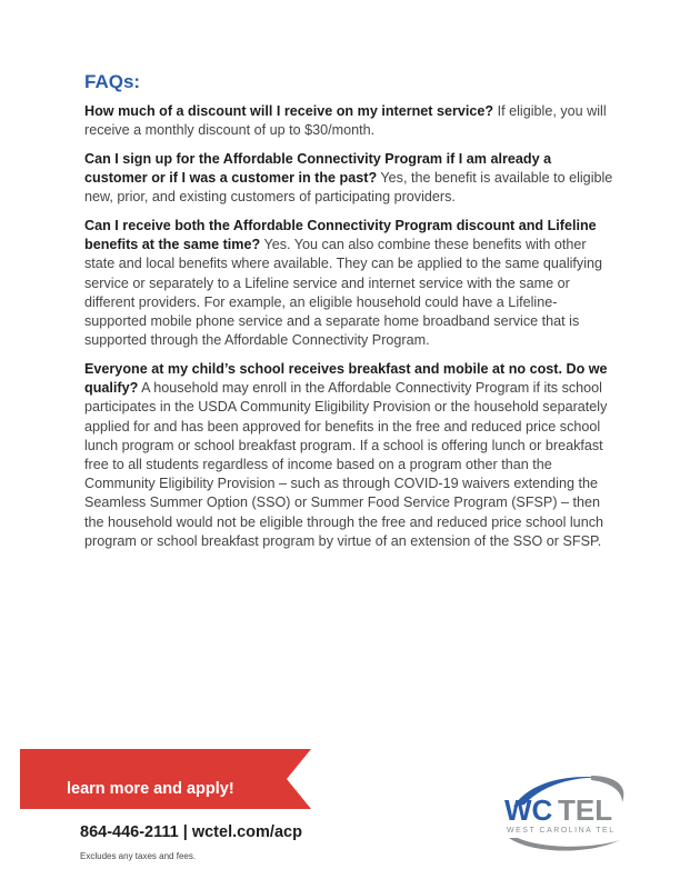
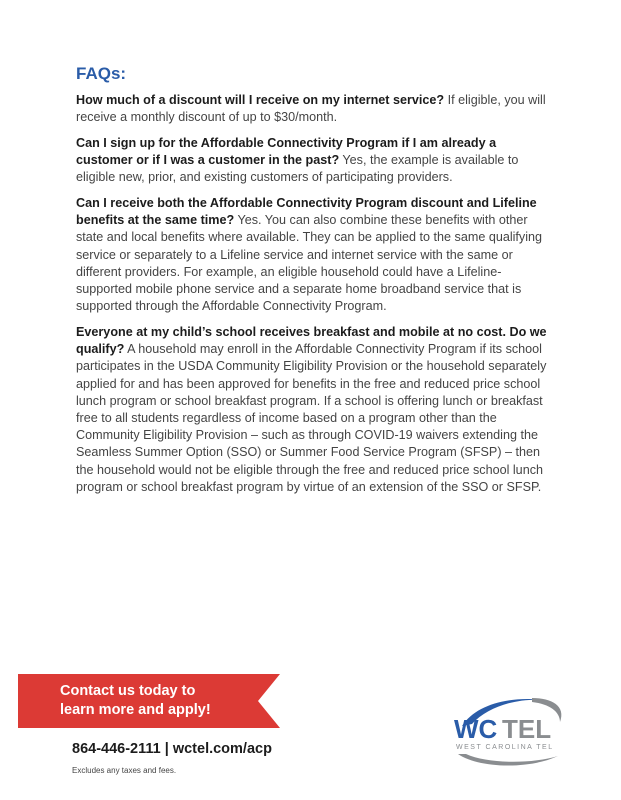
  FAQs:
  How much of a discount will I receive on my internet service? If eligible, you will receive a monthly discount of up to $30/month.
- Can I sign up for the Affordable Connectivity Program if I am already a customer or if I was a customer in the past? Yes, the benefit is available to eligible new, prior, and existing customers of participating providers.
+ Can I sign up for the Affordable Connectivity Program if I am already a customer or if I was a customer in the past? Yes, the example is available to eligible new, prior, and existing customers of participating providers.
  Can I receive both the Affordable Connectivity Program discount and Lifeline benefits at the same time? Yes. You can also combine these benefits with other state and local benefits where available. They can be applied to the same qualifying service or separately to a Lifeline service and internet service with the same or different providers. For example, an eligible household could have a Lifeline-supported mobile phone service and a separate home broadband service that is supported through the Affordable Connectivity Program.
  Everyone at my child’s school receives breakfast and mobile at no cost. Do we qualify? A household may enroll in the Affordable Connectivity Program if its school participates in the USDA Community Eligibility Provision or the household separately applied for and has been approved for benefits in the free and reduced price school lunch program or school breakfast program. If a school is offering lunch or breakfast free to all students regardless of income based on a program other than the Community Eligibility Provision – such as through COVID-19 waivers extending the Seamless Summer Option (SSO) or Summer Food Service Program (SFSP) – then the household would not be eligible through the free and reduced price school lunch program or school breakfast program by virtue of an extension of the SSO or SFSP.
+ Contact us today to
  learn more and apply!
  864-446-2111 | wctel.com/acp
  Excludes any taxes and fees.
  WC
  TEL
